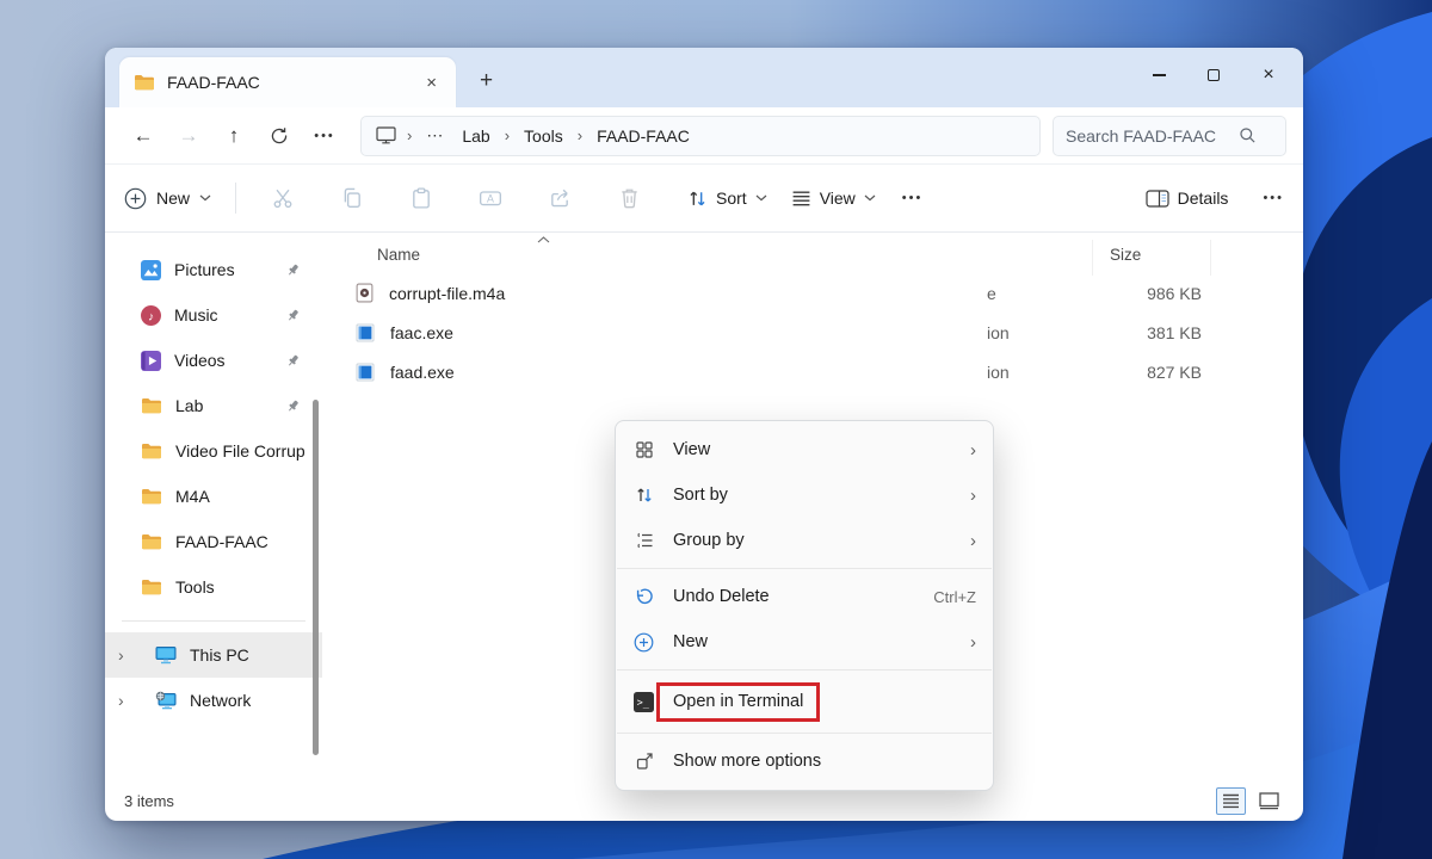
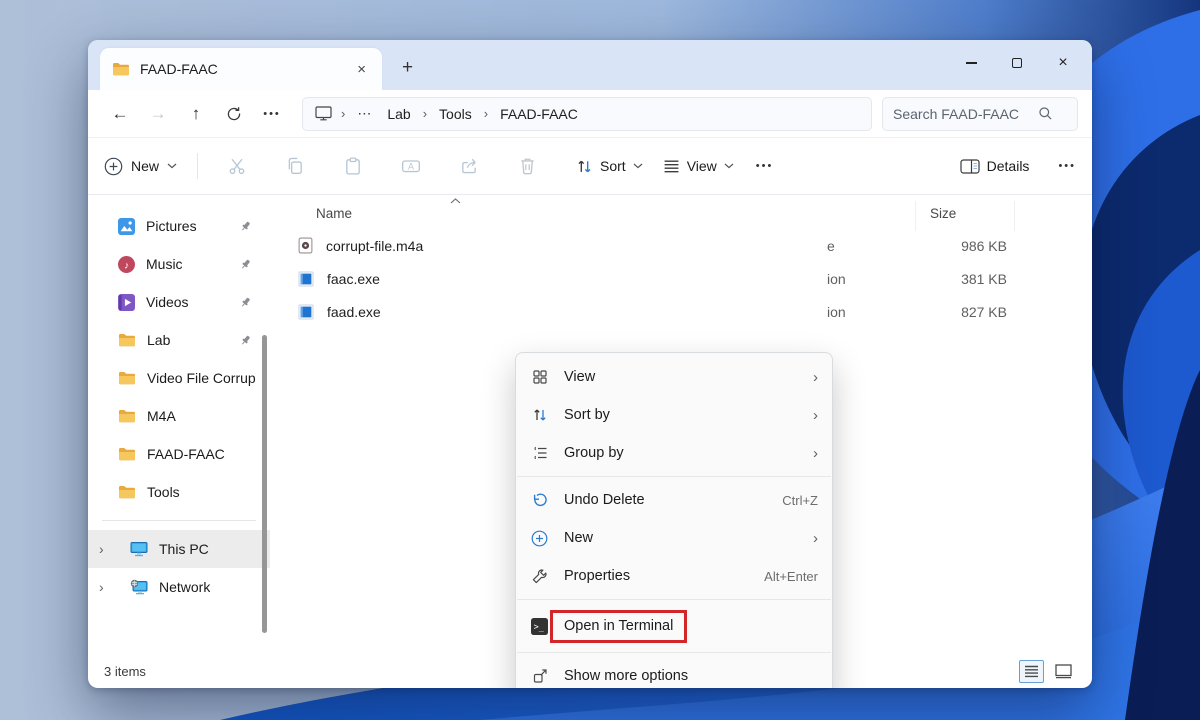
  FAAD-FAAC
  ×
  +
  ×
  ←
  →
  ↑
  •••
  ›
  ⋯
  Lab
  ›
  Tools
  ›
  FAAD-FAAC
  Search FAAD-FAAC
  New
  A
  Sort
  View
  •••
  Details
  •••
  Pictures
  ♪
  Music
  Videos
  Lab
  Video File Corrup
  M4A
  FAAD-FAAC
  Tools
  ›
  This PC
  ›
  Network
  Name
  Size
  corrupt-file.m4a
  e
  986 KB
  faac.exe
  ion
  381 KB
  faad.exe
  ion
  827 KB
  View
  ›
  Sort by
  ›
  Group by
  ›
  Undo Delete
  Ctrl+Z
  New
  ›
+ Properties
+ Alt+Enter
  >_
  Open in Terminal
  Show more options
  3 items
